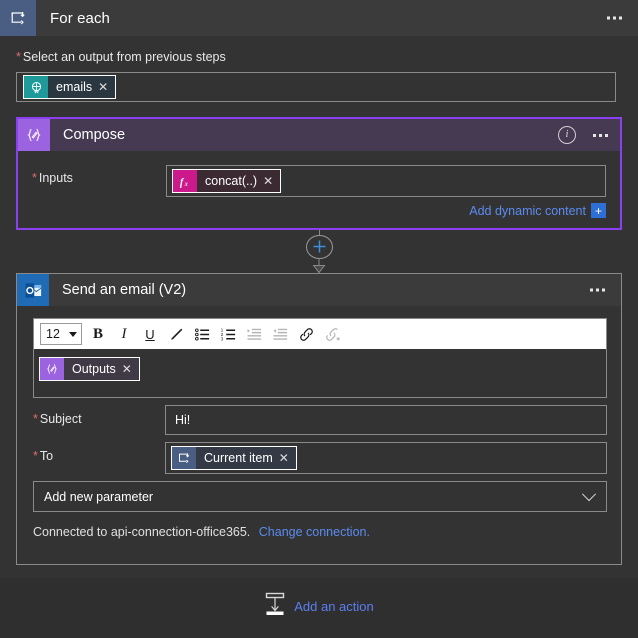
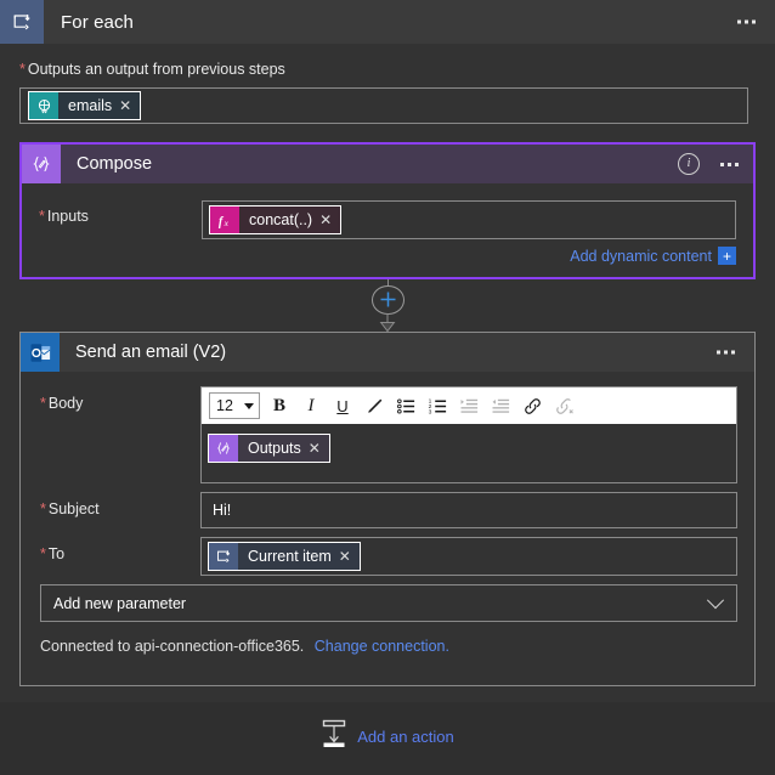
  For each
- * Select an output from previous steps
+ * Outputs an output from previous steps
  emails
  ✕
  Compose
  i
  * Inputs
  f
  x
  concat(..)
  ✕
  Add dynamic content
  +
  Send an email (V2)
+ * Body
  12
  B
  I
  U
  Outputs
  ✕
  * Subject
  Hi!
  * To
  Current item
  ✕
  Add new parameter
  Connected to api-connection-office365. Change connection.
  Add an action
